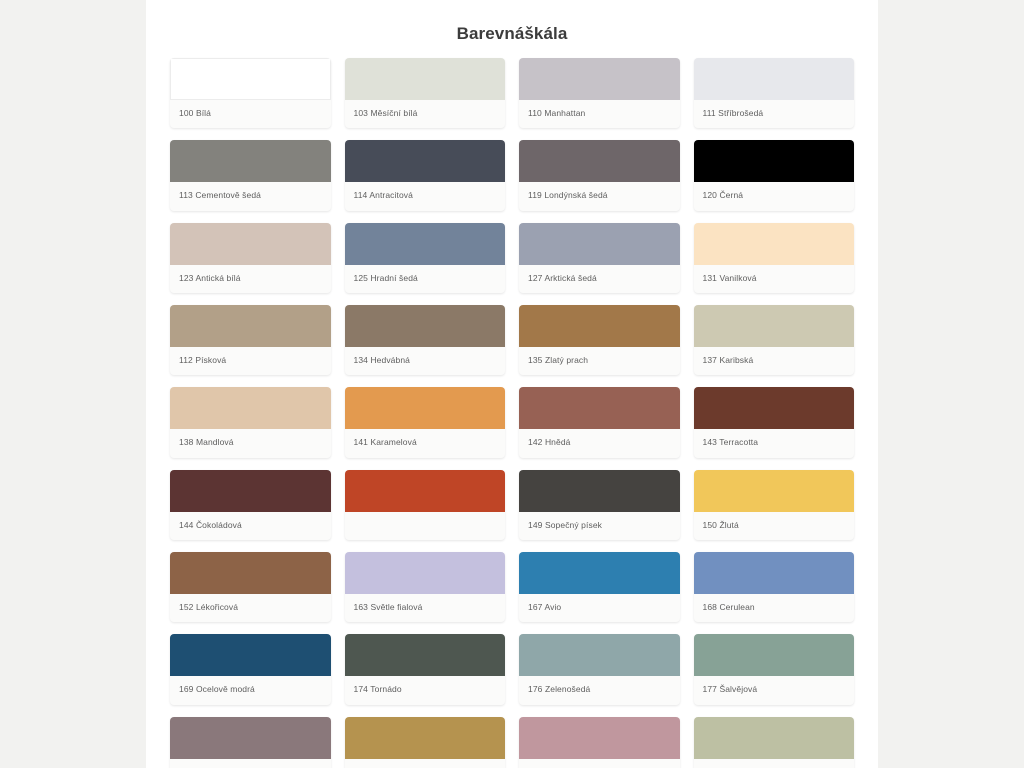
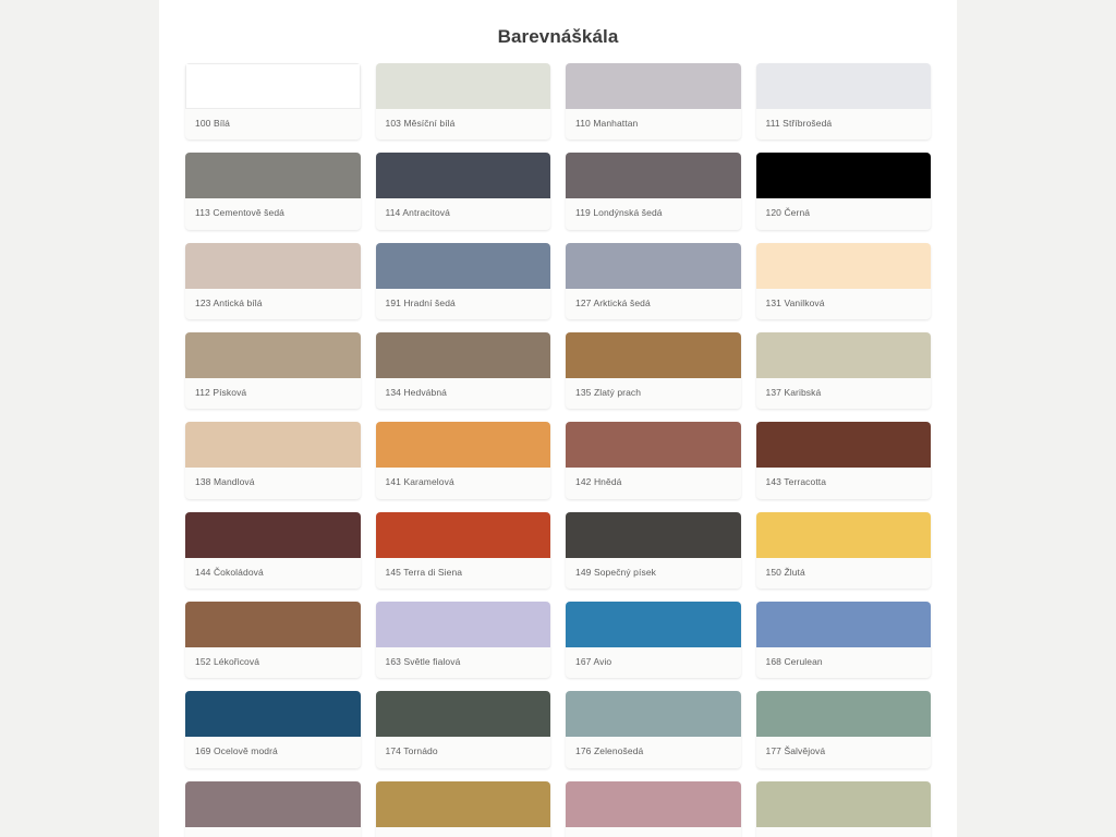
  Barevnáškála
  100 Bílá
  103 Měsíční bílá
  110 Manhattan
  111 Stříbrošedá
  113 Cementově šedá
  114 Antracitová
  119 Londýnská šedá
  120 Černá
  123 Antická bílá
- 125 Hradní šedá
+ 191 Hradní šedá
  127 Arktická šedá
  131 Vanilková
  112 Písková
  134 Hedvábná
  135 Zlatý prach
  137 Karibská
  138 Mandlová
  141 Karamelová
  142 Hnědá
  143 Terracotta
  144 Čokoládová
+ 145 Terra di Siena
  149 Sopečný písek
  150 Žlutá
  152 Lékořicová
  163 Světle fialová
  167 Avio
  168 Cerulean
  169 Ocelově modrá
  174 Tornádo
  176 Zelenošedá
  177 Šalvějová
